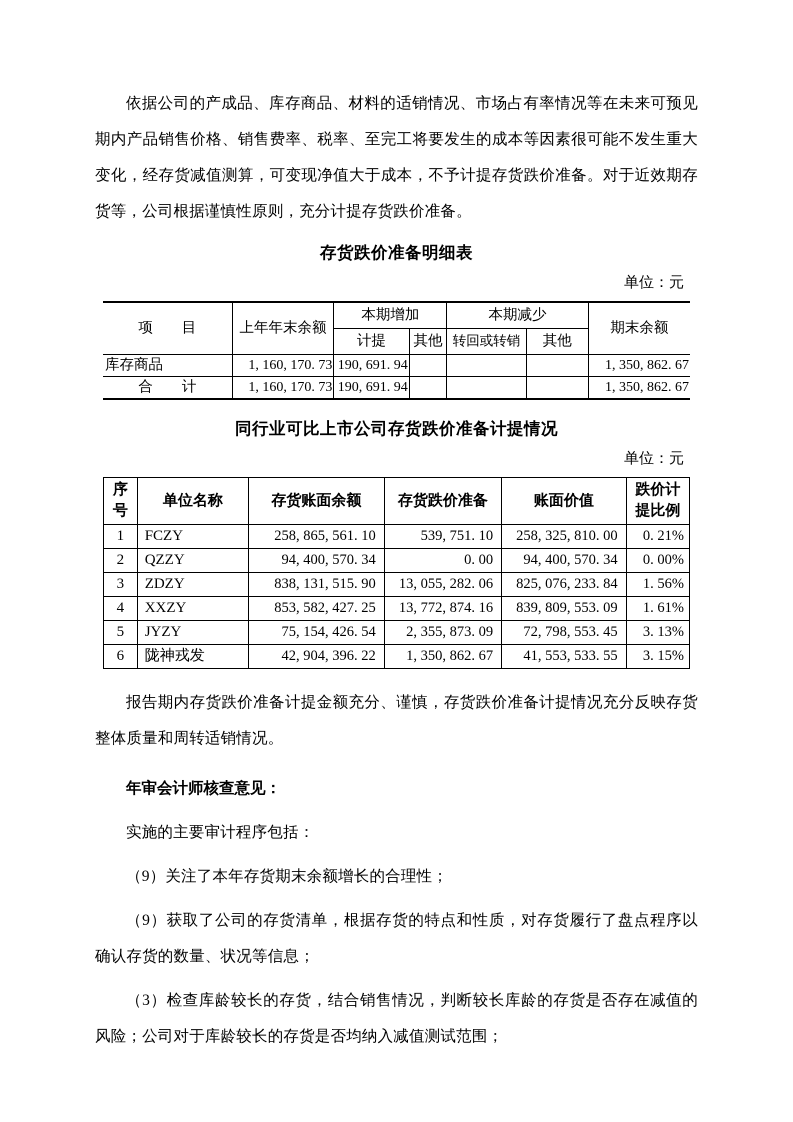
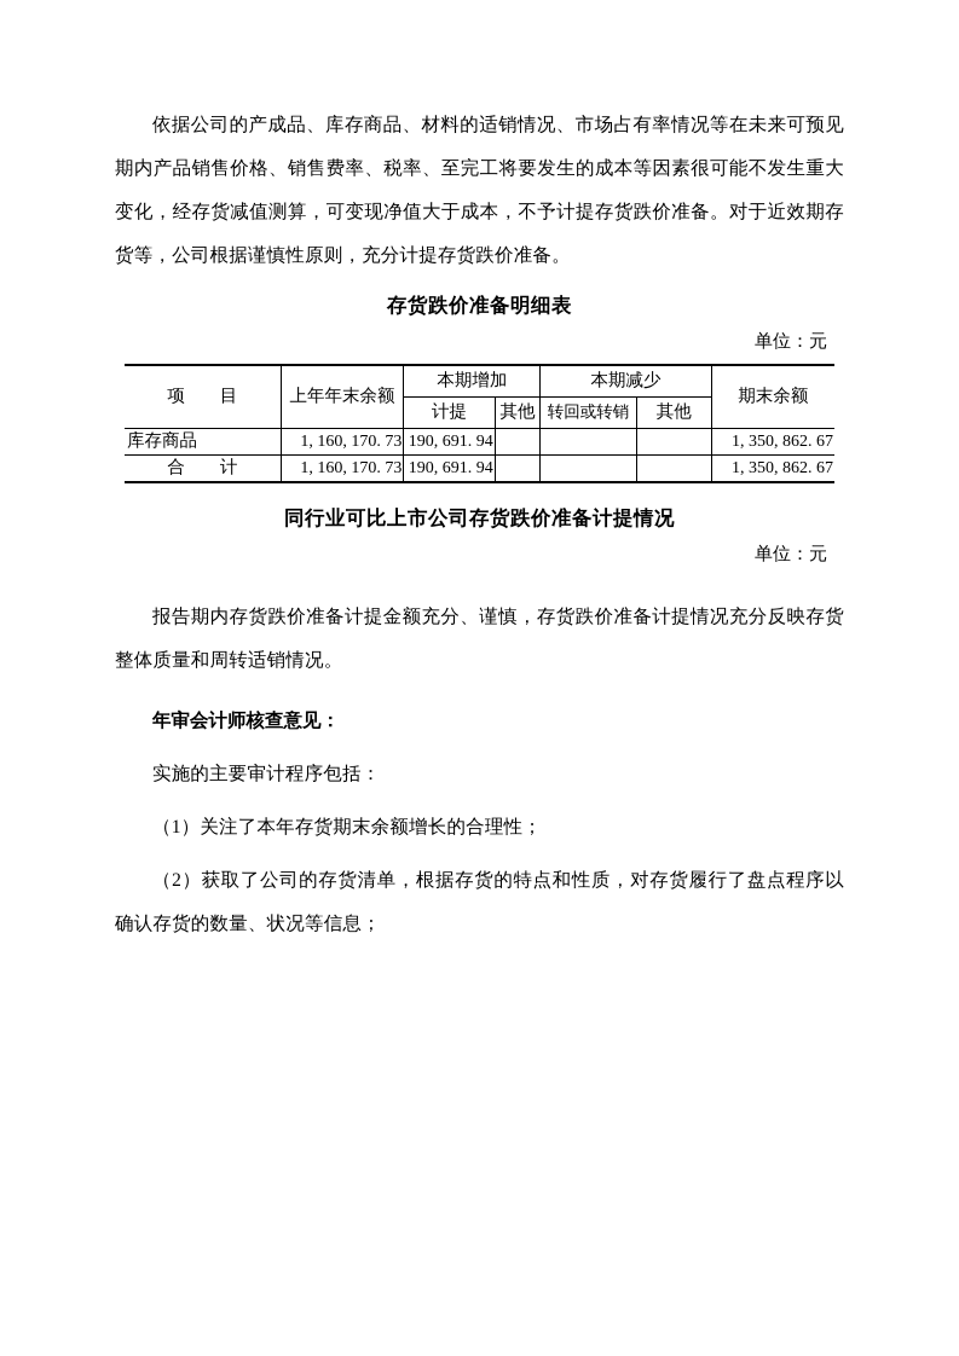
  依据公司的产成品、库存商品、材料的适销情况、市场占有率情况等在未来可预见期内产品销售价格、销售费率、税率、至完工将要发生的成本等因素很可能不发生重大变化，经存货减值测算，可变现净值大于成本，不予计提存货跌价准备。对于近效期存货等，公司根据谨慎性原则，充分计提存货跌价准备。
  存货跌价准备明细表
  单位：元
  项 目	上年年末余额	本期增加	本期减少	期末余额
  计提	其他	转回或转销	其他
  库存商品	1, 160, 170. 73	190, 691. 94				1, 350, 862. 67
  合 计	1, 160, 170. 73	190, 691. 94				1, 350, 862. 67
  同行业可比上市公司存货跌价准备计提情况
  单位：元
- 序号	单位名称	存货账面余额	存货跌价准备	账面价值	跌价计提比例
- 1	FCZY	258, 865, 561. 10	539, 751. 10	258, 325, 810. 00	0. 21%
- 2	QZZY	94, 400, 570. 34	0. 00	94, 400, 570. 34	0. 00%
- 3	ZDZY	838, 131, 515. 90	13, 055, 282. 06	825, 076, 233. 84	1. 56%
- 4	XXZY	853, 582, 427. 25	13, 772, 874. 16	839, 809, 553. 09	1. 61%
- 5	JYZY	75, 154, 426. 54	2, 355, 873. 09	72, 798, 553. 45	3. 13%
- 6	陇神戎发	42, 904, 396. 22	1, 350, 862. 67	41, 553, 533. 55	3. 15%
  报告期内存货跌价准备计提金额充分、谨慎，存货跌价准备计提情况充分反映存货整体质量和周转适销情况。
  年审会计师核查意见：
  实施的主要审计程序包括：
- （9）关注了本年存货期末余额增长的合理性；
+ （1）关注了本年存货期末余额增长的合理性；
- （9）获取了公司的存货清单，根据存货的特点和性质，对存货履行了盘点程序以确认存货的数量、状况等信息；
+ （2）获取了公司的存货清单，根据存货的特点和性质，对存货履行了盘点程序以确认存货的数量、状况等信息；
- （3）检查库龄较长的存货，结合销售情况，判断较长库龄的存货是否存在减值的风险；公司对于库龄较长的存货是否均纳入减值测试范围；
